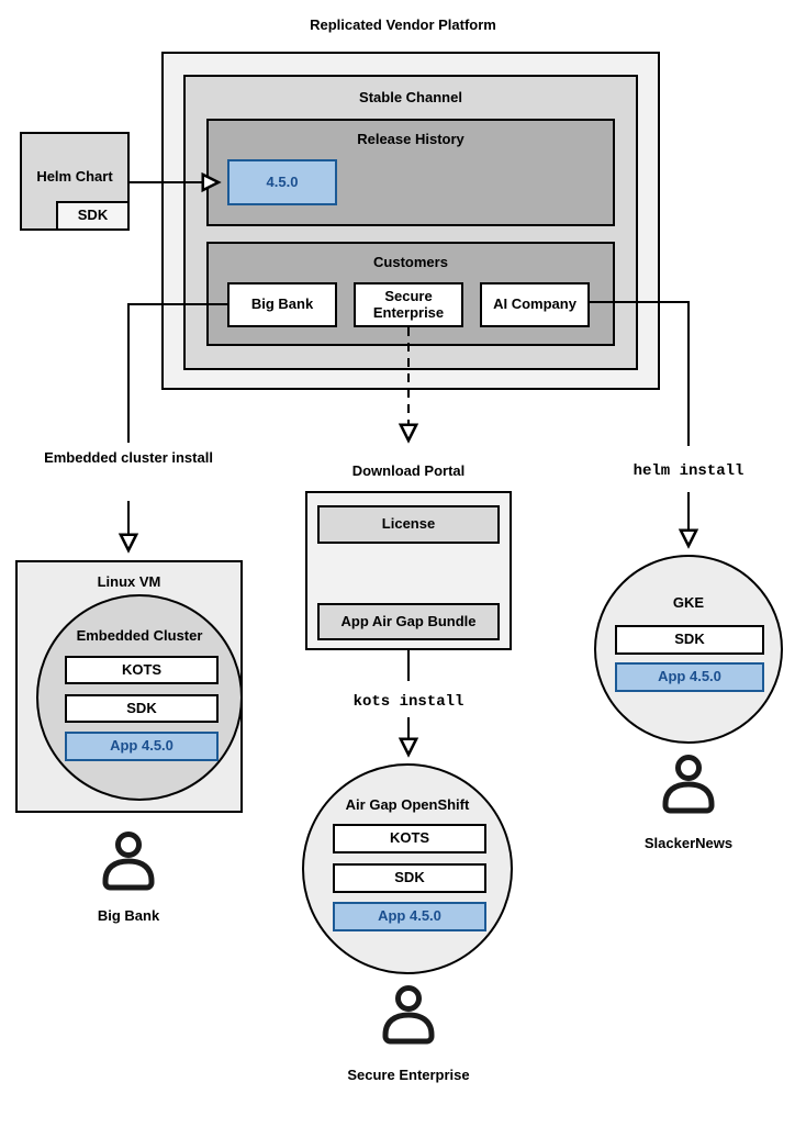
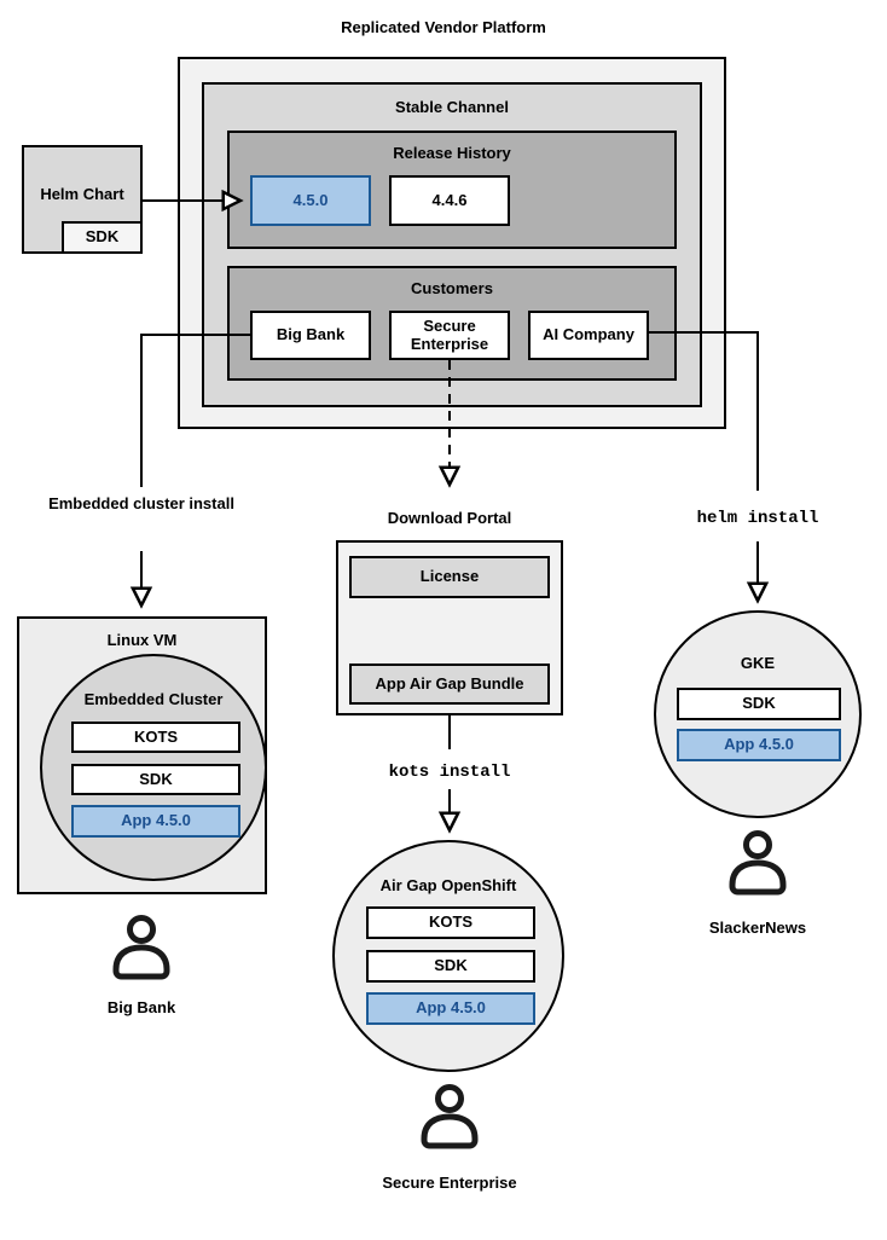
  Replicated Vendor Platform
  Stable Channel
  Release History
  4.5.0
+ 4.4.6
  Customers
  Big Bank
  Secure Enterprise
  AI Company
  Helm Chart
  SDK
  Embedded cluster install
  helm install
  Download Portal
  kots install
  License
  App Air Gap Bundle
  Linux VM
  Embedded Cluster
  KOTS
  SDK
  App 4.5.0
  Air Gap OpenShift
  KOTS
  SDK
  App 4.5.0
  GKE
  SDK
  App 4.5.0
  Big Bank
  Secure Enterprise
  SlackerNews
